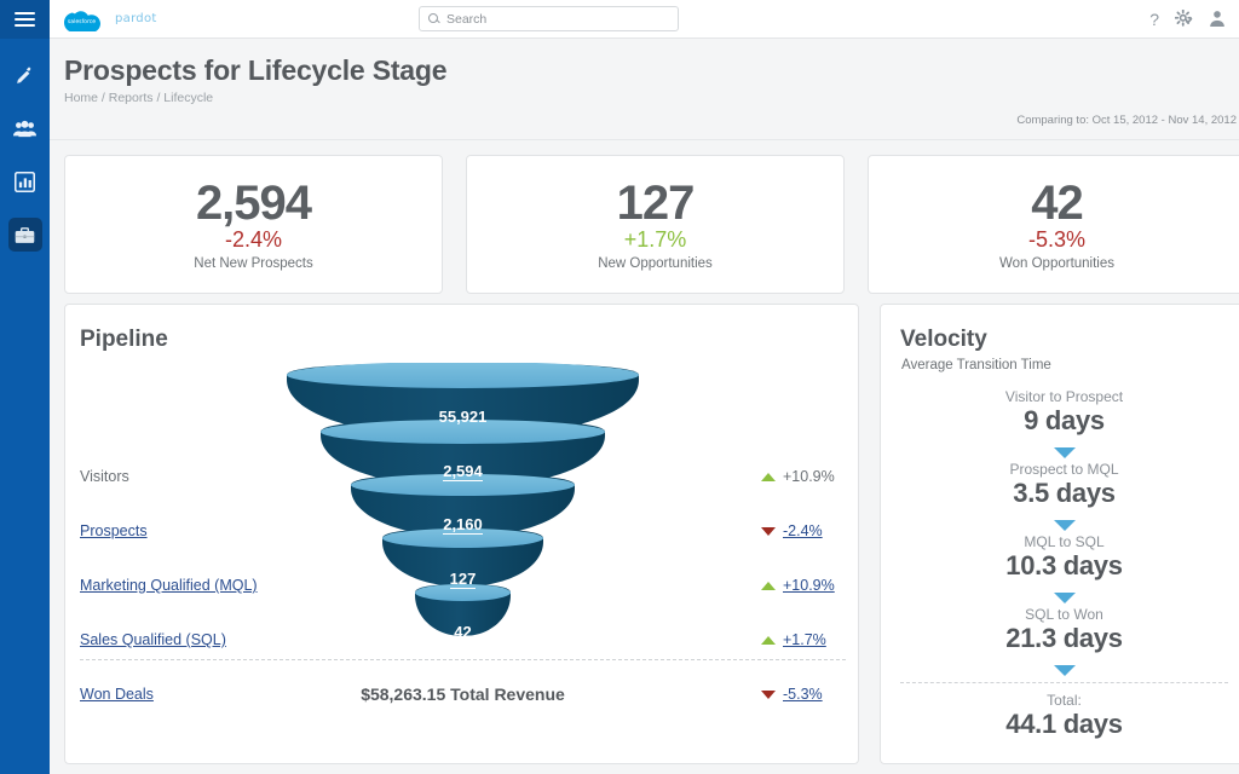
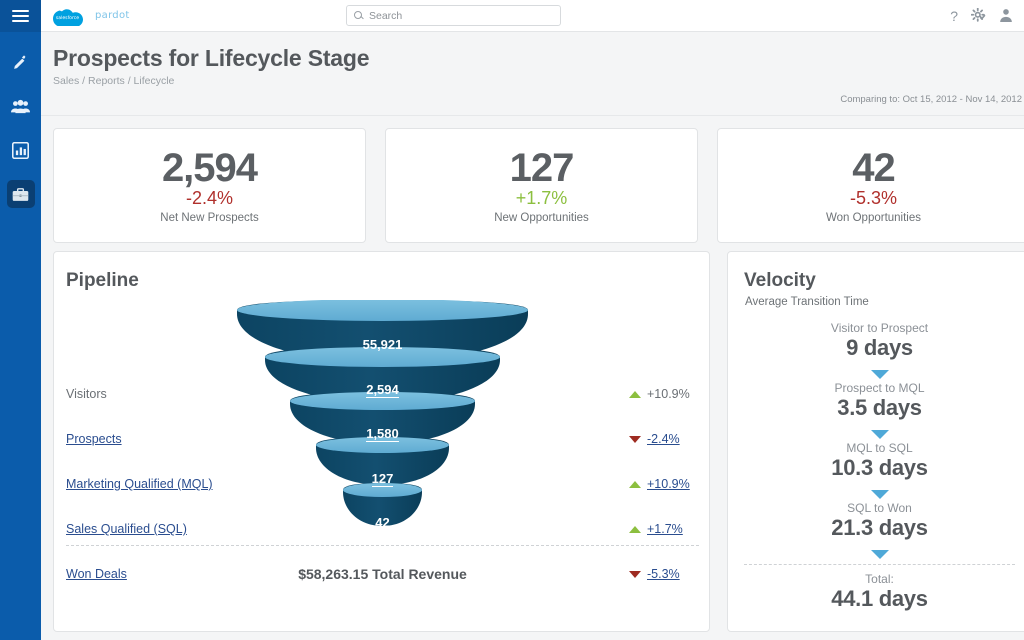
  pardot
  Search
  ?
  Prospects for Lifecycle Stage
- Home / Reports / Lifecycle
+ Sales / Reports / Lifecycle
  Comparing to: Oct 15, 2012 - Nov 14, 2012
  2,594
  -2.4%
  Net New Prospects
  127
  +1.7%
  New Opportunities
  42
  -5.3%
  Won Opportunities
  Pipeline
  55,921
  2,594
- 2,160
+ 1,580
  127
  42
  Visitors
  Prospects
  Marketing Qualified (MQL)
  Sales Qualified (SQL)
  Won Deals
  +10.9%
  -2.4%
  +10.9%
  +1.7%
  -5.3%
  $58,263.15 Total Revenue
  Velocity
  Average Transition Time
  Visitor to Prospect
  9 days
  Prospect to MQL
  3.5 days
  MQL to SQL
  10.3 days
  SQL to Won
  21.3 days
  Total:
  44.1 days
